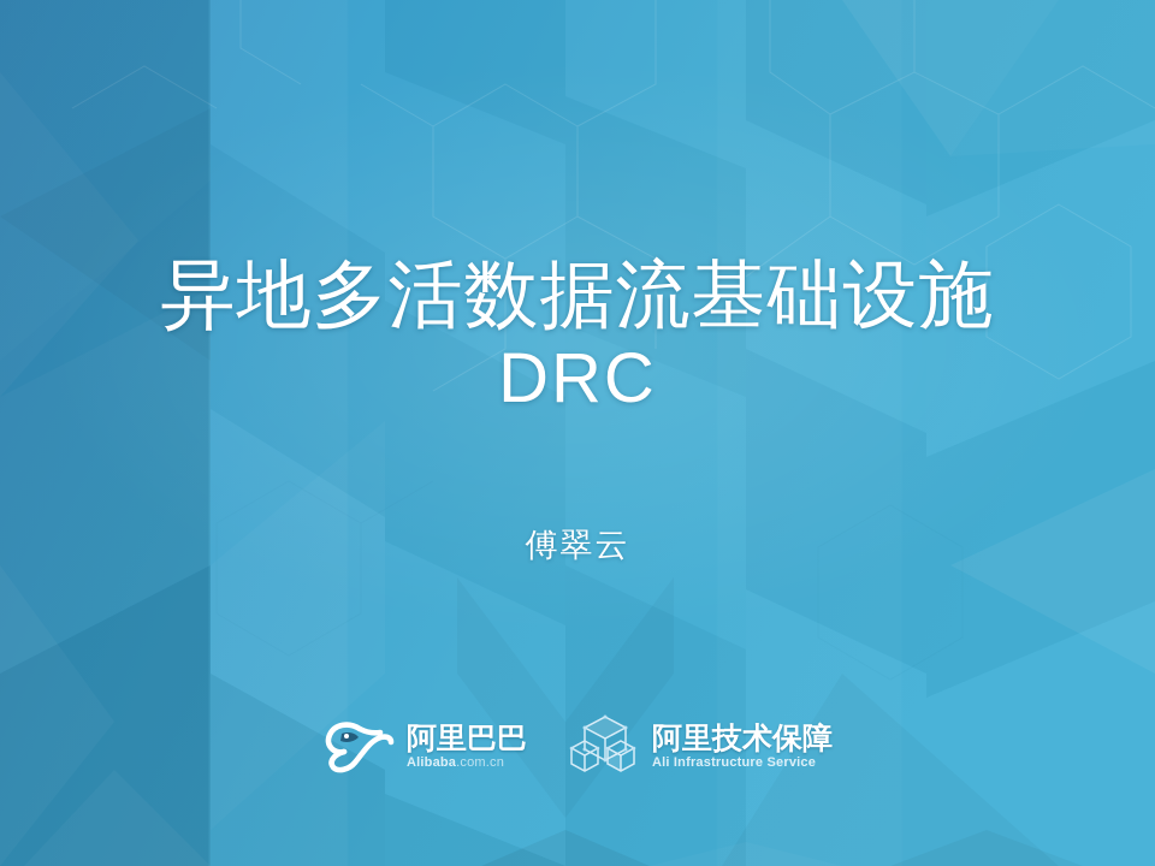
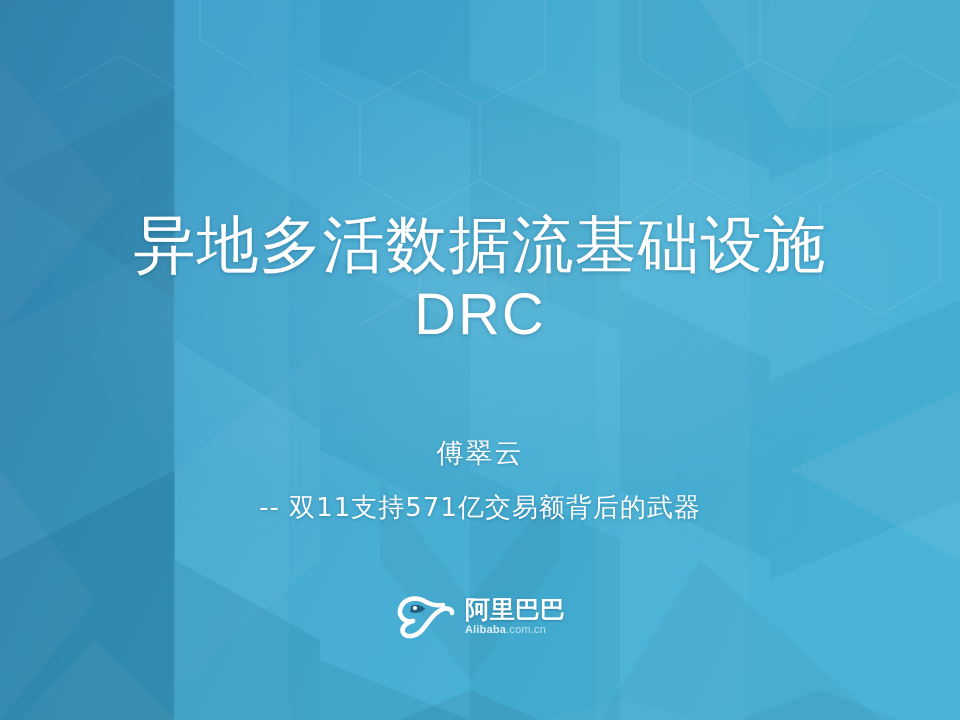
  异地多活数据流基础设施
  DRC
  傅翠云
+ -- 双11支持571亿交易额背后的武器
  阿里巴巴
  Alibaba.com.cn
- 阿里技术保障
- Ali Infrastructure Service
